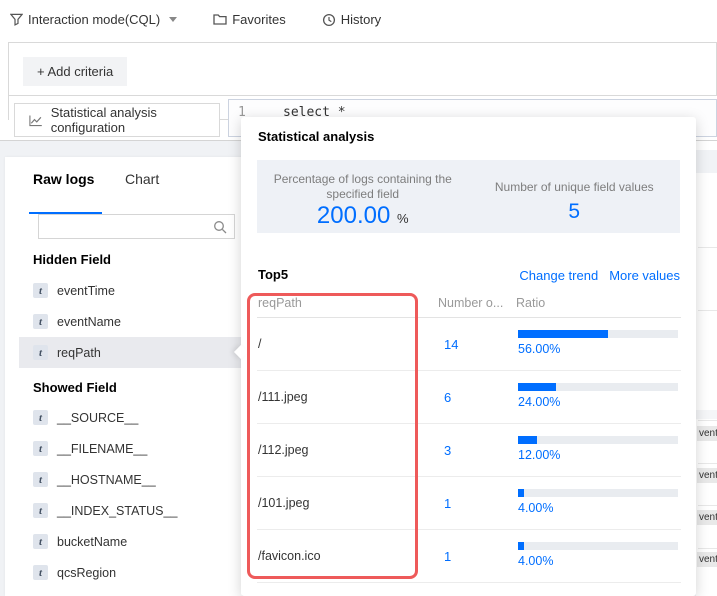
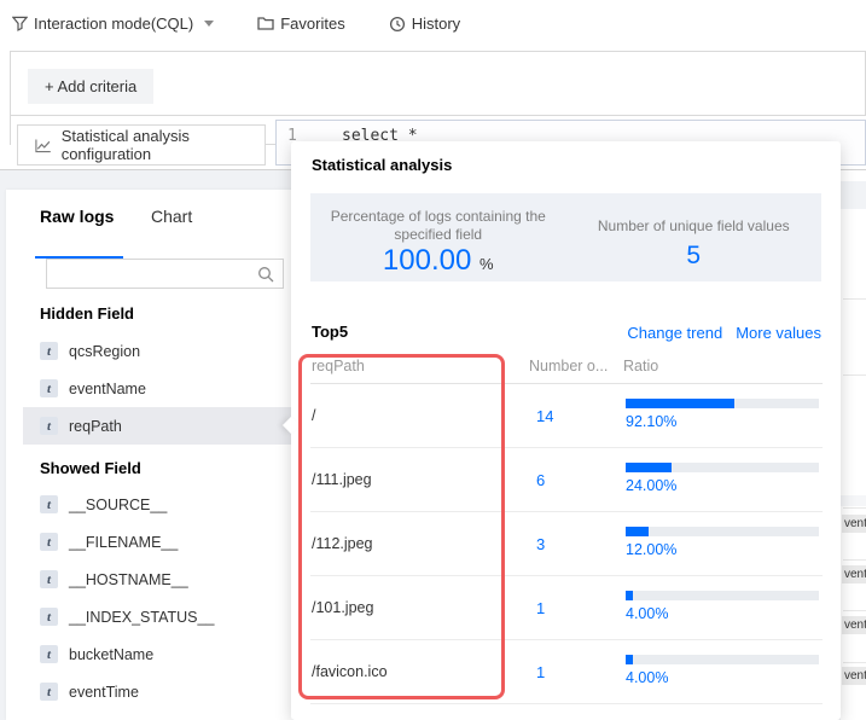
  Interaction mode(CQL)
  Favorites
  History
  + Add criteria
  Statistical analysis configuration
  1
  select *
  ven
  ven
  ven
  ven
  Raw logs
  Chart
  Hidden Field
  t
- eventTime
+ qcsRegion
  t
  eventName
  t
  reqPath
  Showed Field
  t
  __SOURCE__
  t
  __FILENAME__
  t
  __HOSTNAME__
  t
  __INDEX_STATUS__
  t
  bucketName
  t
- qcsRegion
+ eventTime
  Statistical analysis
  Percentage of logs containing the specified field
- 200.00 %
+ 100.00 %
  Number of unique field values
  5
  Top5
  Change trend
  More values
  reqPath
  Number o...
  Ratio
  /
  14
- 56.00%
+ 92.10%
  /111.jpeg
  6
  24.00%
  /112.jpeg
  3
  12.00%
  /101.jpeg
  1
  4.00%
  /favicon.ico
  1
  4.00%
